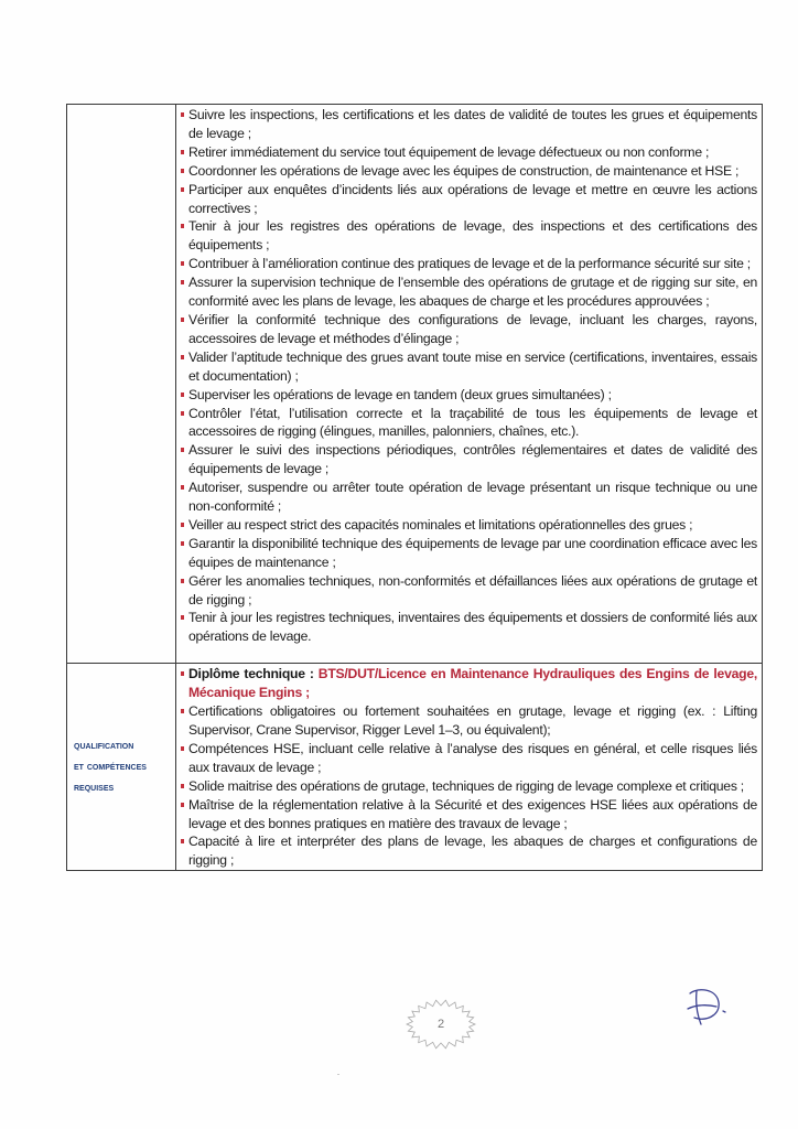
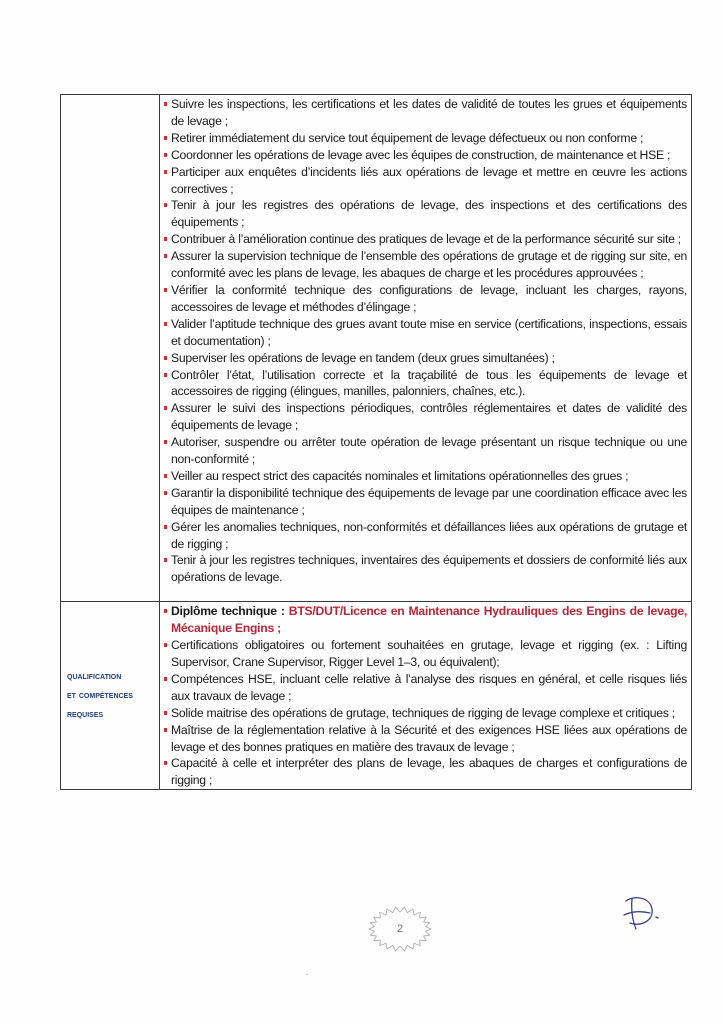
- 	Suivre les inspections, les certifications et les dates de validité de toutes les grues et équipements de levage ; Retirer immédiatement du service tout équipement de levage défectueux ou non conforme ; Coordonner les opérations de levage avec les équipes de construction, de maintenance et HSE ; Participer aux enquêtes d’incidents liés aux opérations de levage et mettre en œuvre les actions correctives ; Tenir à jour les registres des opérations de levage, des inspections et des certifications des équipements ; Contribuer à l’amélioration continue des pratiques de levage et de la performance sécurité sur site ; Assurer la supervision technique de l’ensemble des opérations de grutage et de rigging sur site, en conformité avec les plans de levage, les abaques de charge et les procédures approuvées ; Vérifier la conformité technique des configurations de levage, incluant les charges, rayons, accessoires de levage et méthodes d’élingage ; Valider l’aptitude technique des grues avant toute mise en service (certifications, inventaires, essais et documentation) ; Superviser les opérations de levage en tandem (deux grues simultanées) ; Contrôler l’état, l’utilisation correcte et la traçabilité de tous les équipements de levage et accessoires de rigging (élingues, manilles, palonniers, chaînes, etc.). Assurer le suivi des inspections périodiques, contrôles réglementaires et dates de validité des équipements de levage ; Autoriser, suspendre ou arrêter toute opération de levage présentant un risque technique ou une non-conformité ; Veiller au respect strict des capacités nominales et limitations opérationnelles des grues ; Garantir la disponibilité technique des équipements de levage par une coordination efficace avec les équipes de maintenance ; Gérer les anomalies techniques, non-conformités et défaillances liées aux opérations de grutage et de rigging ; Tenir à jour les registres techniques, inventaires des équipements et dossiers de conformité liés aux opérations de levage.
+ 	Suivre les inspections, les certifications et les dates de validité de toutes les grues et équipements de levage ; Retirer immédiatement du service tout équipement de levage défectueux ou non conforme ; Coordonner les opérations de levage avec les équipes de construction, de maintenance et HSE ; Participer aux enquêtes d’incidents liés aux opérations de levage et mettre en œuvre les actions correctives ; Tenir à jour les registres des opérations de levage, des inspections et des certifications des équipements ; Contribuer à l’amélioration continue des pratiques de levage et de la performance sécurité sur site ; Assurer la supervision technique de l’ensemble des opérations de grutage et de rigging sur site, en conformité avec les plans de levage, les abaques de charge et les procédures approuvées ; Vérifier la conformité technique des configurations de levage, incluant les charges, rayons, accessoires de levage et méthodes d’élingage ; Valider l’aptitude technique des grues avant toute mise en service (certifications, inspections, essais et documentation) ; Superviser les opérations de levage en tandem (deux grues simultanées) ; Contrôler l’état, l’utilisation correcte et la traçabilité de tous les équipements de levage et accessoires de rigging (élingues, manilles, palonniers, chaînes, etc.). Assurer le suivi des inspections périodiques, contrôles réglementaires et dates de validité des équipements de levage ; Autoriser, suspendre ou arrêter toute opération de levage présentant un risque technique ou une non-conformité ; Veiller au respect strict des capacités nominales et limitations opérationnelles des grues ; Garantir la disponibilité technique des équipements de levage par une coordination efficace avec les équipes de maintenance ; Gérer les anomalies techniques, non-conformités et défaillances liées aux opérations de grutage et de rigging ; Tenir à jour les registres techniques, inventaires des équipements et dossiers de conformité liés aux opérations de levage.
- qualification et compétences requises	Diplôme technique : BTS/DUT/Licence en Maintenance Hydrauliques des Engins de levage, Mécanique Engins ; Certifications obligatoires ou fortement souhaitées en grutage, levage et rigging (ex. : Lifting Supervisor, Crane Supervisor, Rigger Level 1–3, ou équivalent); Compétences HSE, incluant celle relative à l’analyse des risques en général, et celle risques liés aux travaux de levage ; Solide maitrise des opérations de grutage, techniques de rigging de levage complexe et critiques ; Maîtrise de la réglementation relative à la Sécurité et des exigences HSE liées aux opérations de levage et des bonnes pratiques en matière des travaux de levage ; Capacité à lire et interpréter des plans de levage, les abaques de charges et configurations de rigging ;
+ qualification et compétences requises	Diplôme technique : BTS/DUT/Licence en Maintenance Hydrauliques des Engins de levage, Mécanique Engins ; Certifications obligatoires ou fortement souhaitées en grutage, levage et rigging (ex. : Lifting Supervisor, Crane Supervisor, Rigger Level 1–3, ou équivalent); Compétences HSE, incluant celle relative à l’analyse des risques en général, et celle risques liés aux travaux de levage ; Solide maitrise des opérations de grutage, techniques de rigging de levage complexe et critiques ; Maîtrise de la réglementation relative à la Sécurité et des exigences HSE liées aux opérations de levage et des bonnes pratiques en matière des travaux de levage ; Capacité à celle et interpréter des plans de levage, les abaques de charges et configurations de rigging ;
  2
